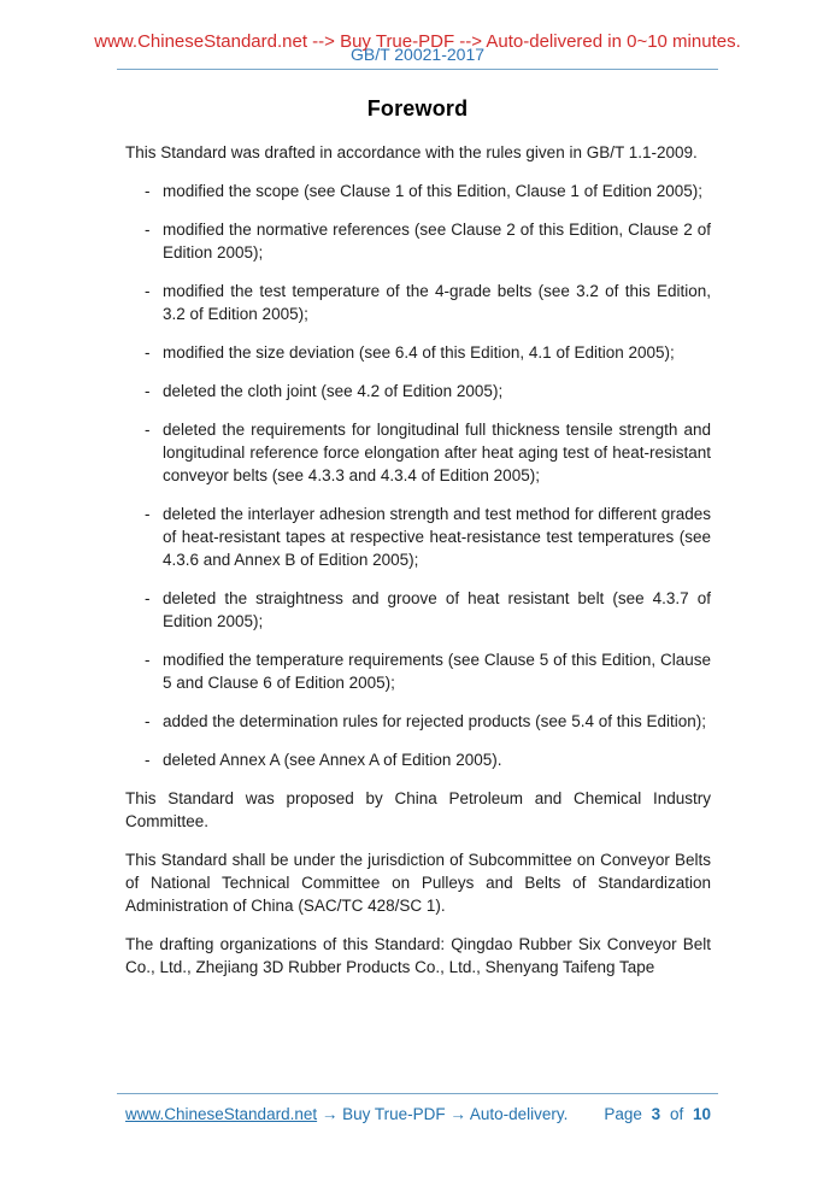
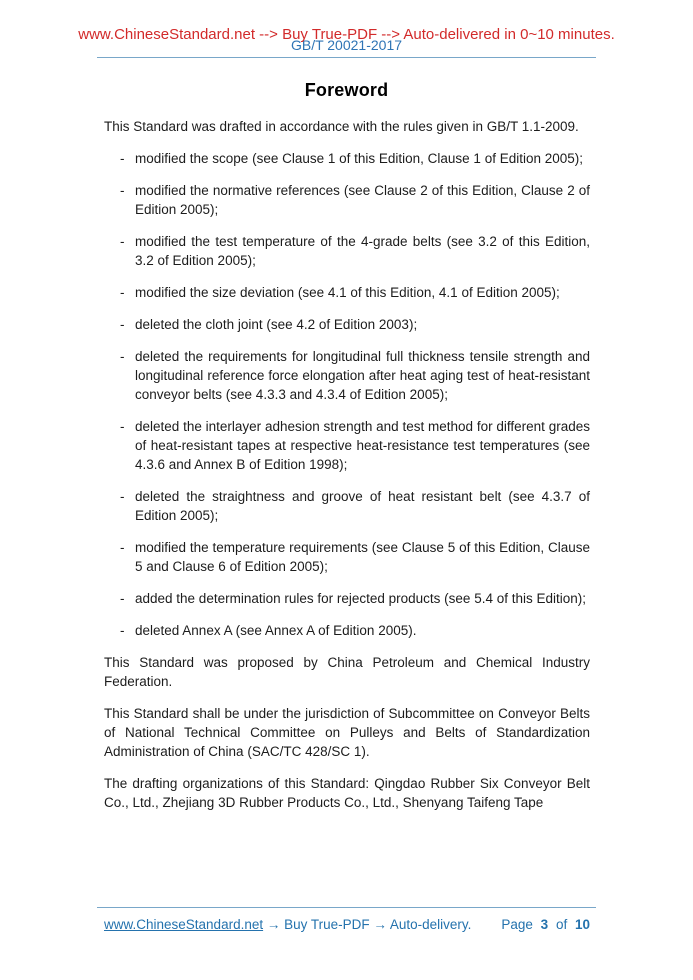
  www.ChineseStandard.net --> Buy True-PDF --> Auto-delivered in 0~10 minutes.
  GB/T 20021-2017
  Foreword
  This Standard was drafted in accordance with the rules given in GB/T 1.1-2009.
  -
  modified the scope (see Clause 1 of this Edition, Clause 1 of Edition 2005);
  -
  modified the normative references (see Clause 2 of this Edition, Clause 2 of Edition 2005);
  -
  modified the test temperature of the 4-grade belts (see 3.2 of this Edition, 3.2 of Edition 2005);
  -
- modified the size deviation (see 6.4 of this Edition, 4.1 of Edition 2005);
+ modified the size deviation (see 4.1 of this Edition, 4.1 of Edition 2005);
  -
- deleted the cloth joint (see 4.2 of Edition 2005);
+ deleted the cloth joint (see 4.2 of Edition 2003);
  -
  deleted the requirements for longitudinal full thickness tensile strength and longitudinal reference force elongation after heat aging test of heat-resistant conveyor belts (see 4.3.3 and 4.3.4 of Edition 2005);
  -
- deleted the interlayer adhesion strength and test method for different grades of heat-resistant tapes at respective heat-resistance test temperatures (see 4.3.6 and Annex B of Edition 2005);
+ deleted the interlayer adhesion strength and test method for different grades of heat-resistant tapes at respective heat-resistance test temperatures (see 4.3.6 and Annex B of Edition 1998);
  -
  deleted the straightness and groove of heat resistant belt (see 4.3.7 of Edition 2005);
  -
  modified the temperature requirements (see Clause 5 of this Edition, Clause 5 and Clause 6 of Edition 2005);
  -
  added the determination rules for rejected products (see 5.4 of this Edition);
  -
  deleted Annex A (see Annex A of Edition 2005).
- This Standard was proposed by China Petroleum and Chemical Industry Committee.
+ This Standard was proposed by China Petroleum and Chemical Industry Federation.
  This Standard shall be under the jurisdiction of Subcommittee on Conveyor Belts of National Technical Committee on Pulleys and Belts of Standardization Administration of China (SAC/TC 428/SC 1).
  The drafting organizations of this Standard: Qingdao Rubber Six Conveyor Belt Co., Ltd., Zhejiang 3D Rubber Products Co., Ltd., Shenyang Taifeng Tape
  www.ChineseStandard.net → Buy True-PDF → Auto-delivery.
  Page 3 of 10
